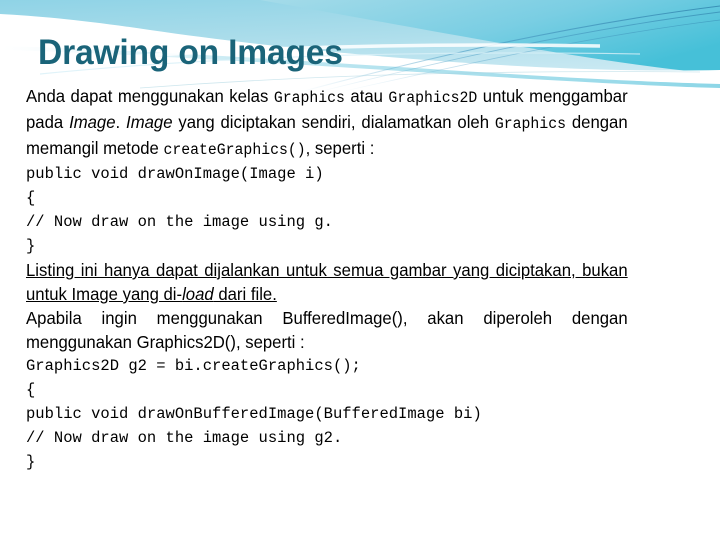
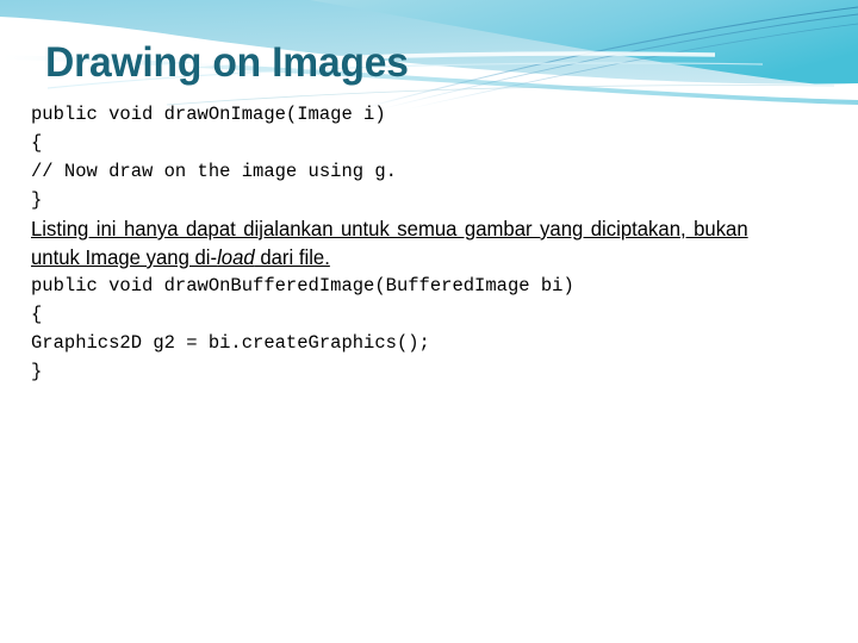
  Drawing on Images
- Anda dapat menggunakan kelas Graphics atau Graphics2D untuk menggambar pada Image. Image yang diciptakan sendiri, dialamatkan oleh Graphics dengan memangil metode createGraphics(), seperti :
  public void drawOnImage(Image i)
  {
  // Now draw on the image using g.
  }
  Listing ini hanya dapat dijalankan untuk semua gambar yang diciptakan, bukan untuk Image yang di-load dari file.
- Apabila ingin menggunakan BufferedImage(), akan diperoleh dengan menggunakan Graphics2D(), seperti :
- Graphics2D g2 = bi.createGraphics();
+ public void drawOnBufferedImage(BufferedImage bi)
  {
- public void drawOnBufferedImage(BufferedImage bi)
+ Graphics2D g2 = bi.createGraphics();
- // Now draw on the image using g2.
  }
